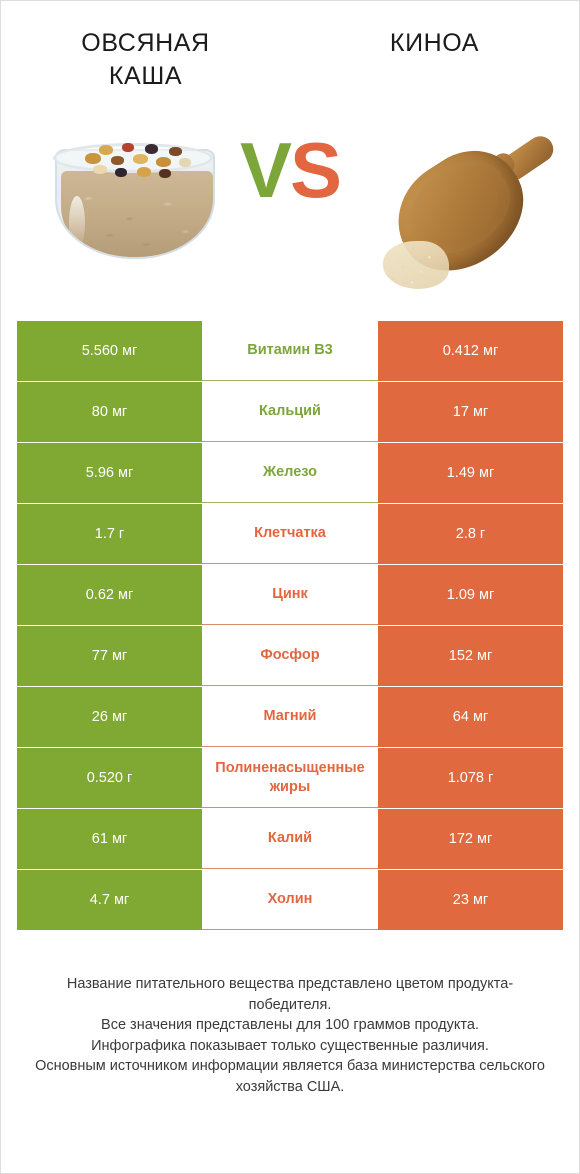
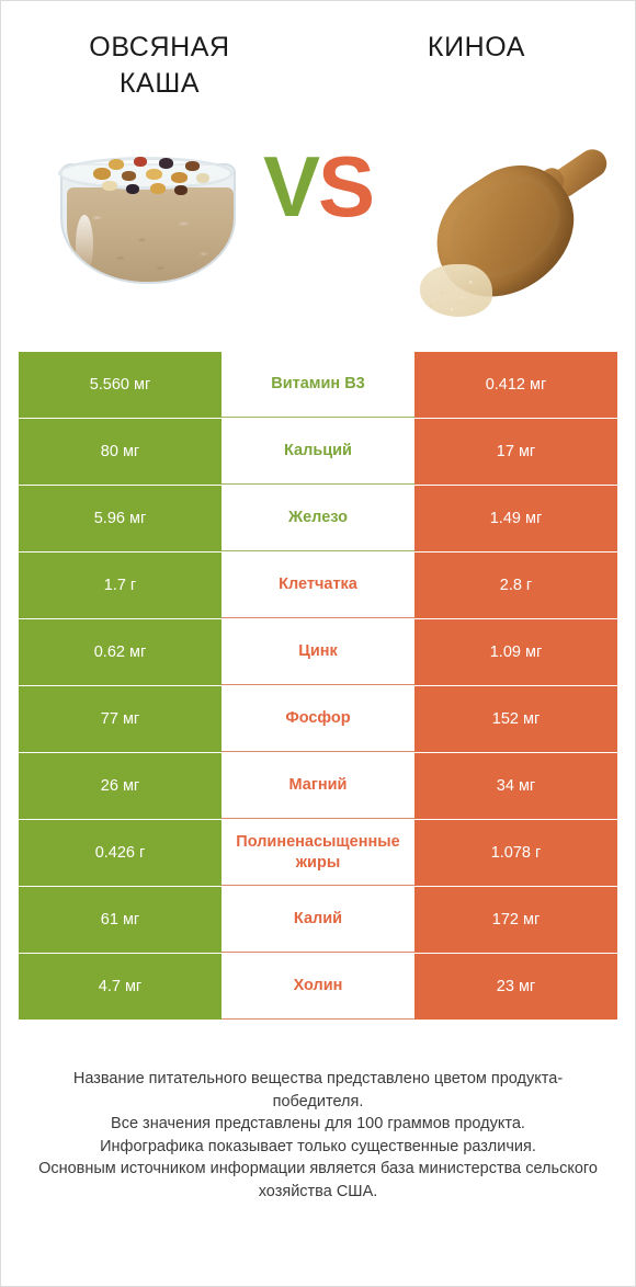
  ОВСЯНАЯ
  КАША
  КИНОА
  VS
  5.560 мг
  Витамин B3
  0.412 мг
  80 мг
  Кальций
  17 мг
  5.96 мг
  Железо
  1.49 мг
  1.7 г
  Клетчатка
  2.8 г
  0.62 мг
  Цинк
  1.09 мг
  77 мг
  Фосфор
  152 мг
  26 мг
  Магний
- 64 мг
+ 34 мг
- 0.520 г
+ 0.426 г
  Полиненасыщенные жиры
  1.078 г
  61 мг
  Калий
  172 мг
  4.7 мг
  Холин
  23 мг
  Название питательного вещества представлено цветом продукта-победителя.
  Все значения представлены для 100 граммов продукта.
  Инфографика показывает только существенные различия.
  Основным источником информации является база министерства сельского хозяйства США.
